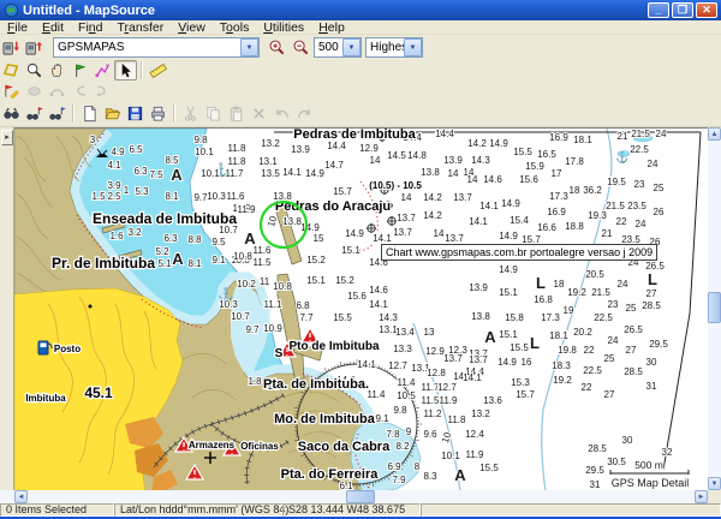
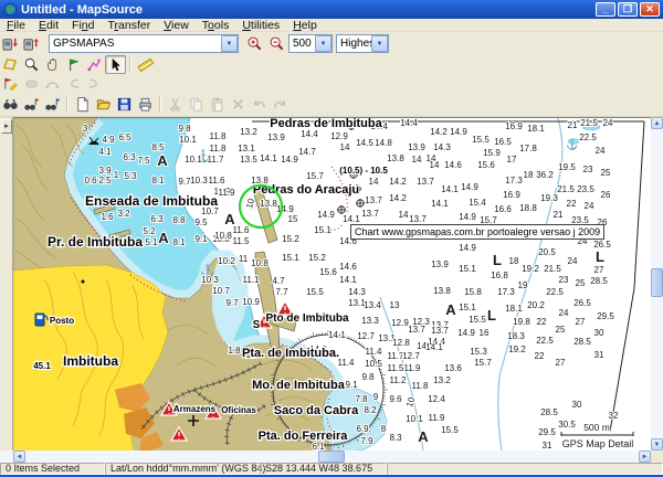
  Untitled - MapSource
  _
  ❐
  ✕
  File
  Edit
  Find
  Transfer
  View
  Tools
  Utilities
  Help
  GPSMAPAS
  500
  Highe
  ⚓
  ⚓
  ⚓
  3
  4.9
  4.1
  6.5
  8.5
  6.3
  7.5
  3.9
  1
  5.3
  8.1
- 1.5
+ 0.6
  2.5
  9.8
  10.1
  11.8
  11.8
  11.7
  10.1
  9.7
  10.3
  11.6
  11.9
  8.4
  1.6
  3.2
  6.3
  8.8
  10.7
  5.2
  9.5
  5.1
  8.1
  9.1
  10.8
  13.2
  13.9
  14.4
  12.9
  14.4
  14.4
  14.5
  14.8
  13.1
  14
  13.9
  14.7
  14.1
  14.9
  13.5
  13.8
  14
  14
  15.7
  13.8
  14
  14.2
  13.7
  11.9
  13.8
  14.9
  13.7
  14.2
  15
  14.9
  13.7
  14
  14.1
  13.7
  11.6
  15.1
  11.5
  15.2
  14.6
  15.1
  15.2
  14.6
  15.6
  14.1
  15.5
  14.3
- 6.8
+ 4.7
  7.7
  10.3
  10.2
  11
  10.8
  11.1
  10.7
  9.7
  10.9
  13.1
  1.8
  1.7
  13.4
  13
  13.3
  12.9
  12.3
  13.7
  14.1
  12.7
  13.1
  12.8
  14.1
  13.7
  14.4
  14.6
  11.4
  11.4
  11.7
  12.7
  10.5
  11.5
  11.9
  13.6
  9.8
  9.1
  11.2
  11.8
  13.2
  12.4
  7.8
  9
  9.6
  8.2
  10.1
  11.9
  6.9
  8
  8.3
  15.5
  7.9
  6.1
  14.2
  14.9
  16.9
  18.1
  21
  21.5
  24
  15.5
  16.5
  22.5
  14.3
  15.9
  17.8
  24
  14
  14.6
  15.6
  17
  19.5
  23
  25
  17.3
  18
  36.2
  14.1
  14.9
  21.5
  23.5
  26
  14.1
  15.4
  16.9
  19.3
  22
  24
  14.9
  15.7
  16.6
  18.8
  21
  23.5
  26
  14.9
  20.5
  24
  26.5
  13.9
  15.1
  18
  19.2
  21.5
  24
  27
  16.8
  23
  25
  28.5
  13.8
  15.8
  17.3
  19
  22.5
  15.1
  18.1
  20.2
  26.5
  24
  15.5
  19.8
  22
  27
  29.5
  13.7
  14.9
  16
  18.3
  25
  30
  22.5
  28.5
  14.1
  15.3
  19.2
  22
  31
  15.7
  27
  30
  28.5
  32
  30.5
  29.5
  31
  A
  A
  A
  L
  L
  L
  A
  A
  Pedras de Imbituba
  Pedras do Aracaju
  Enseada de Imbituba
  Pr. de Imbituba
- 45.1
+ Imbituba
  Posto
  Pto de Imbituba
  Pta. de Imbituba.
  Mo. de Imbituba
  Saco da Cabra
  Pta. do Ferreira
  Armazens
  Oficinas
  (10.5) - 10.5
- Imbituba
+ 45.1
  S
  500 m
  GPS Map Detail
  Chart www.gpsmapas.com.br portoalegre versao j 2009
  0 Items Selected
  Lat/Lon hddd°mm.mmm' (WGS 84)
  S28 13.444 W48 38.675
